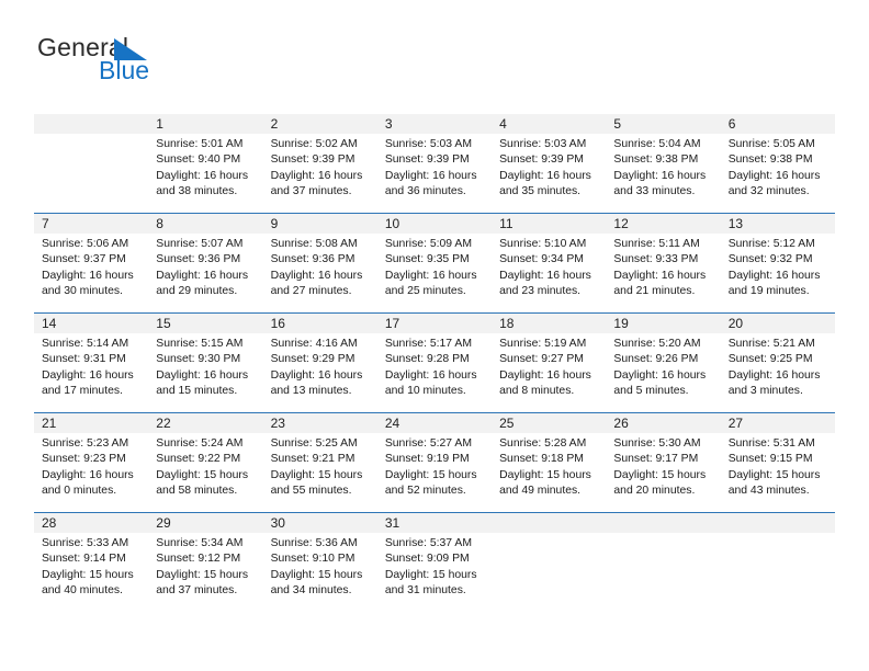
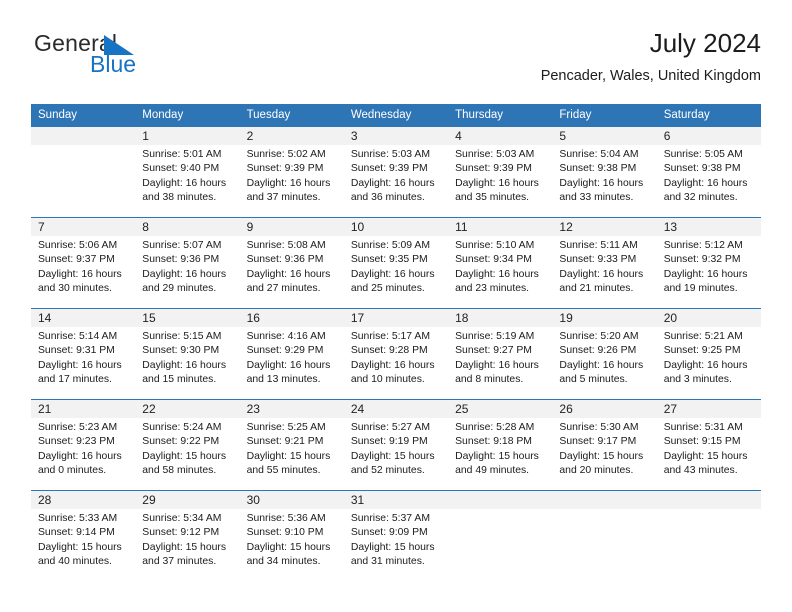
  Gener
  Blue
+ July 2024
+ Pencader, Wales, United Kingdom
+ Sunday
+ Monday
+ Tuesday
+ Wednesday
+ Thursday
+ Friday
+ Saturday
  1
  2
  3
  4
  5
  6
  Sunrise: 5:01 AM
  Sunset: 9:40 PM
  Daylight: 16 hours
  and 38 minutes.
  Sunrise: 5:02 AM
  Sunset: 9:39 PM
  Daylight: 16 hours
  and 37 minutes.
  Sunrise: 5:03 AM
  Sunset: 9:39 PM
  Daylight: 16 hours
  and 36 minutes.
  Sunrise: 5:03 AM
  Sunset: 9:39 PM
  Daylight: 16 hours
  and 35 minutes.
  Sunrise: 5:04 AM
  Sunset: 9:38 PM
  Daylight: 16 hours
  and 33 minutes.
  Sunrise: 5:05 AM
  Sunset: 9:38 PM
  Daylight: 16 hours
  and 32 minutes.
  7
  8
  9
  10
  11
  12
  13
  Sunrise: 5:06 AM
  Sunset: 9:37 PM
  Daylight: 16 hours
  and 30 minutes.
  Sunrise: 5:07 AM
  Sunset: 9:36 PM
  Daylight: 16 hours
  and 29 minutes.
  Sunrise: 5:08 AM
  Sunset: 9:36 PM
  Daylight: 16 hours
  and 27 minutes.
  Sunrise: 5:09 AM
  Sunset: 9:35 PM
  Daylight: 16 hours
  and 25 minutes.
  Sunrise: 5:10 AM
  Sunset: 9:34 PM
  Daylight: 16 hours
  and 23 minutes.
  Sunrise: 5:11 AM
  Sunset: 9:33 PM
  Daylight: 16 hours
  and 21 minutes.
  Sunrise: 5:12 AM
  Sunset: 9:32 PM
  Daylight: 16 hours
  and 19 minutes.
  14
  15
  16
  17
  18
  19
  20
  Sunrise: 5:14 AM
  Sunset: 9:31 PM
  Daylight: 16 hours
  and 17 minutes.
  Sunrise: 5:15 AM
  Sunset: 9:30 PM
  Daylight: 16 hours
  and 15 minutes.
  Sunrise: 4:16 AM
  Sunset: 9:29 PM
  Daylight: 16 hours
  and 13 minutes.
  Sunrise: 5:17 AM
  Sunset: 9:28 PM
  Daylight: 16 hours
  and 10 minutes.
  Sunrise: 5:19 AM
  Sunset: 9:27 PM
  Daylight: 16 hours
  and 8 minutes.
  Sunrise: 5:20 AM
  Sunset: 9:26 PM
  Daylight: 16 hours
  and 5 minutes.
  Sunrise: 5:21 AM
  Sunset: 9:25 PM
  Daylight: 16 hours
  and 3 minutes.
  21
  22
  23
  24
  25
  26
  27
  Sunrise: 5:23 AM
  Sunset: 9:23 PM
  Daylight: 16 hours
  and 0 minutes.
  Sunrise: 5:24 AM
  Sunset: 9:22 PM
  Daylight: 15 hours
  and 58 minutes.
  Sunrise: 5:25 AM
  Sunset: 9:21 PM
  Daylight: 15 hours
  and 55 minutes.
  Sunrise: 5:27 AM
  Sunset: 9:19 PM
  Daylight: 15 hours
  and 52 minutes.
  Sunrise: 5:28 AM
  Sunset: 9:18 PM
  Daylight: 15 hours
  and 49 minutes.
  Sunrise: 5:30 AM
  Sunset: 9:17 PM
  Daylight: 15 hours
  and 20 minutes.
  Sunrise: 5:31 AM
  Sunset: 9:15 PM
  Daylight: 15 hours
  and 43 minutes.
  28
  29
  30
  31
  Sunrise: 5:33 AM
  Sunset: 9:14 PM
  Daylight: 15 hours
  and 40 minutes.
  Sunrise: 5:34 AM
  Sunset: 9:12 PM
  Daylight: 15 hours
  and 37 minutes.
  Sunrise: 5:36 AM
  Sunset: 9:10 PM
  Daylight: 15 hours
  and 34 minutes.
  Sunrise: 5:37 AM
  Sunset: 9:09 PM
  Daylight: 15 hours
  and 31 minutes.
